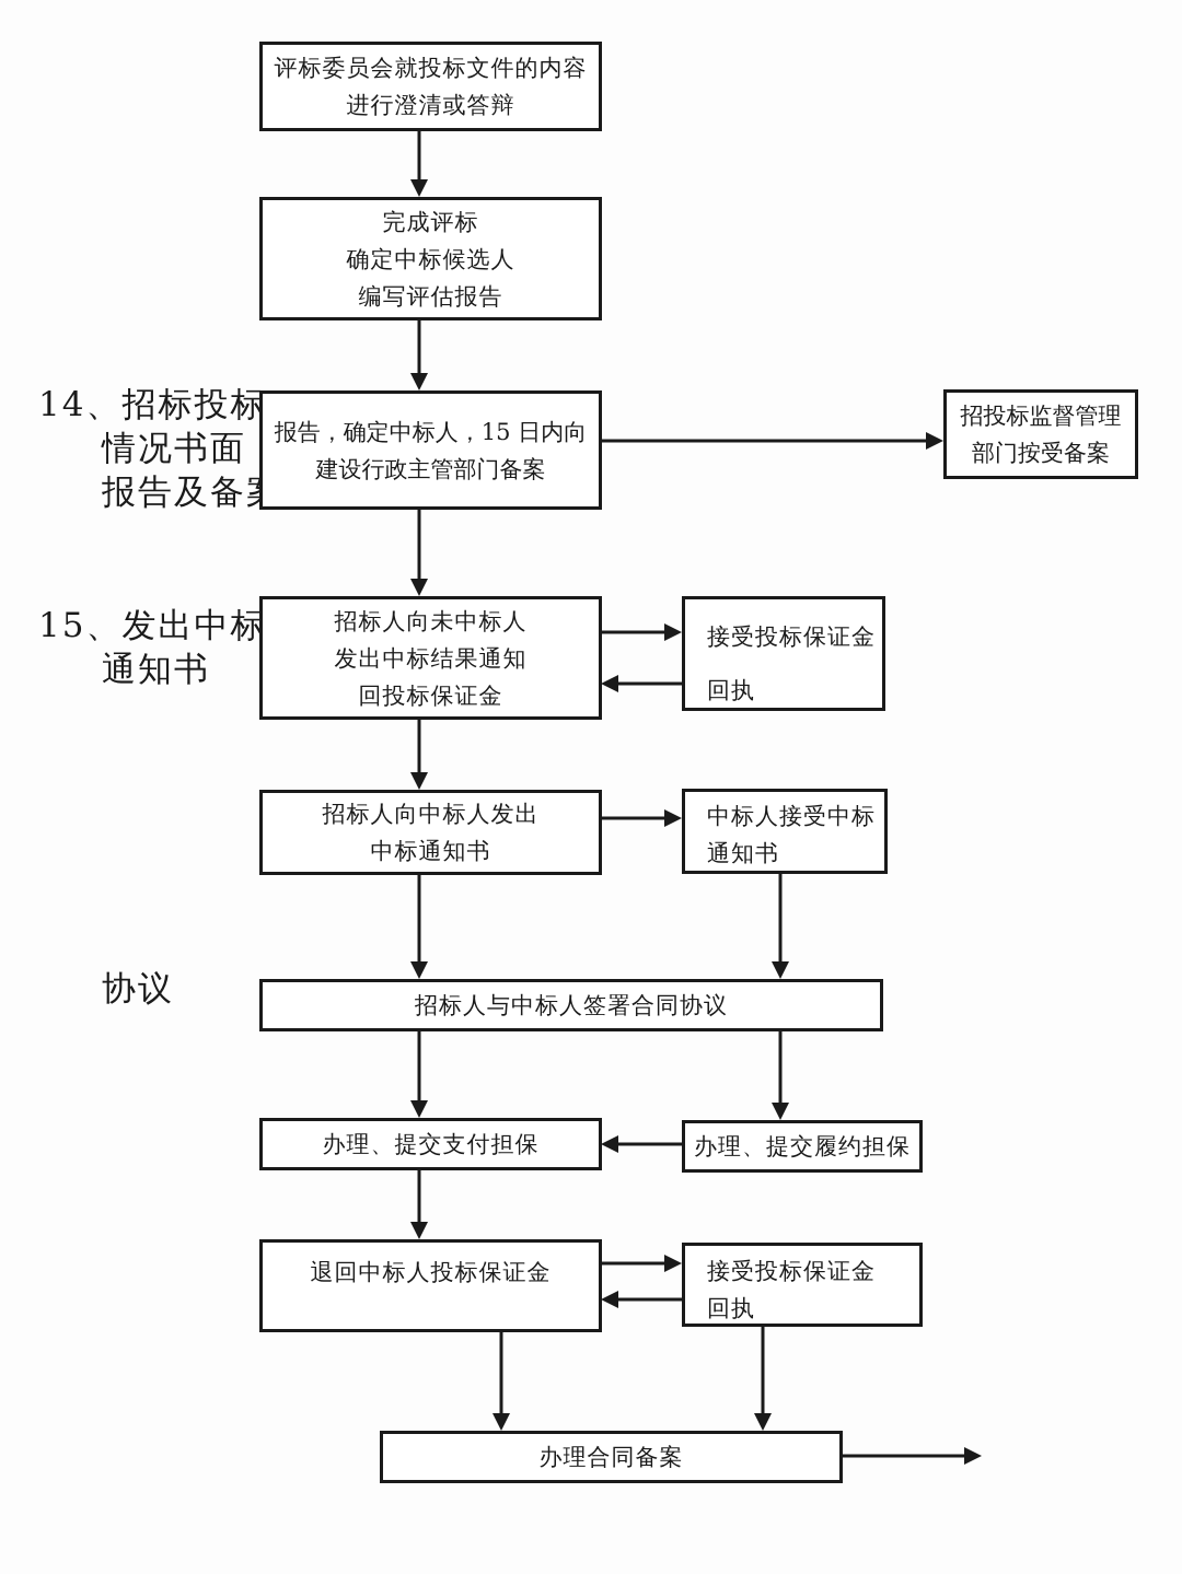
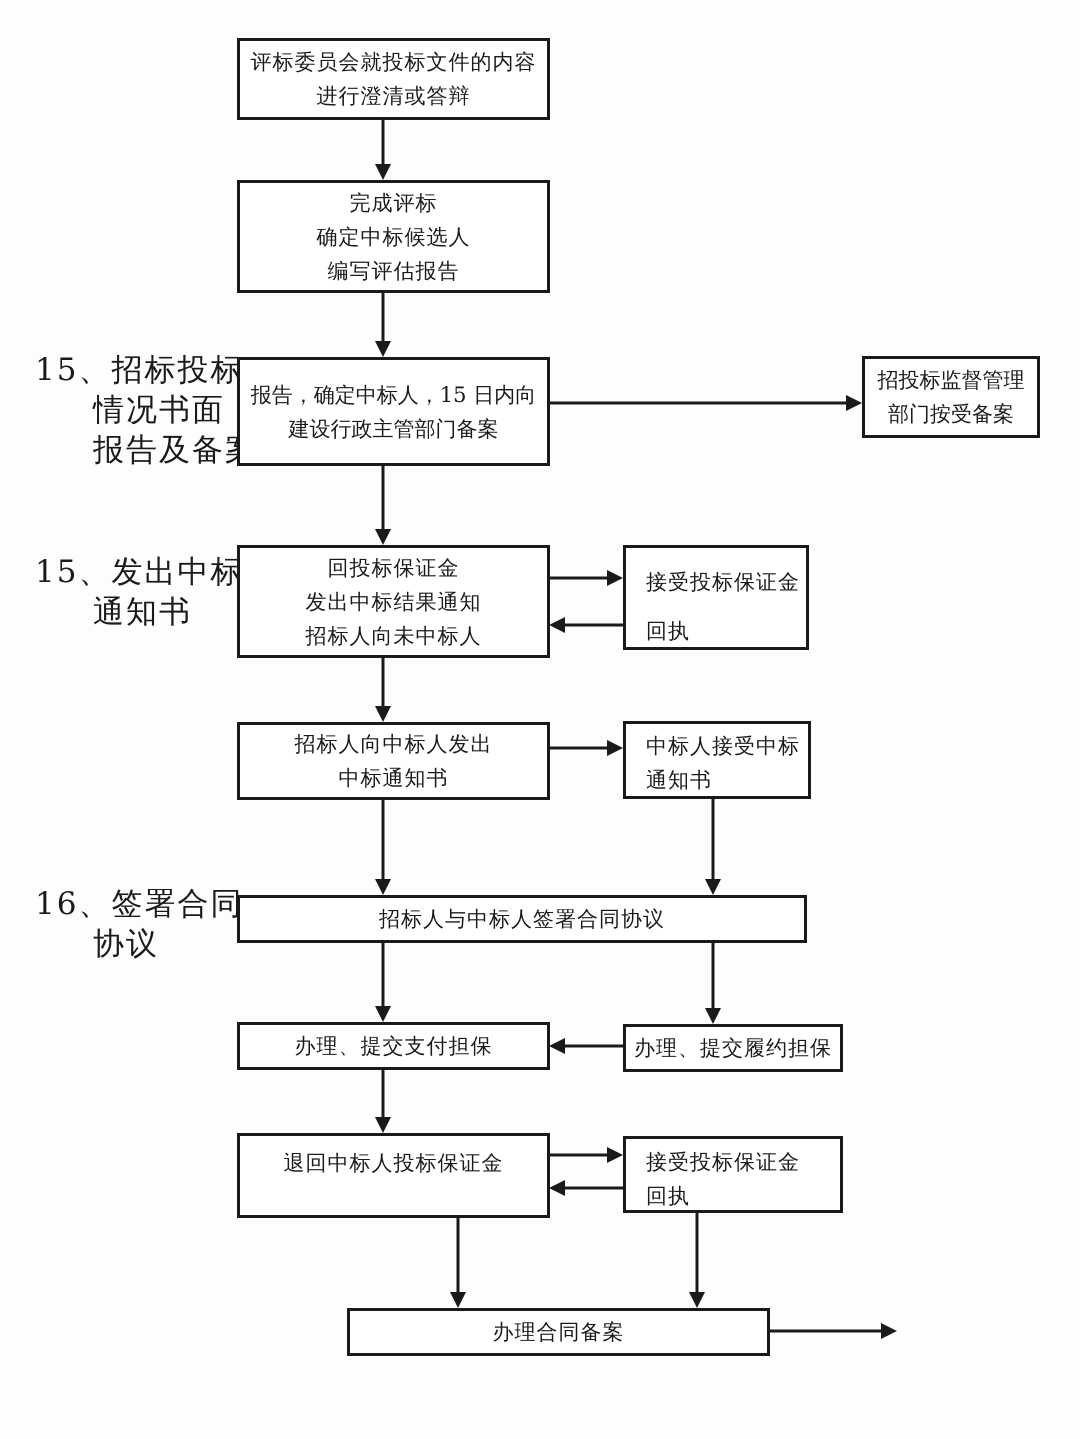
- 14、招标投标
+ 15、招标投标
  情况书面
  报告及备
  15、发出中标
  通知书
+ 16、签署合同
  协议
  评标委员会就投标文件的内容
  进行澄清或答辩
  完成评标
  确定中标候选人
  编写评估报告
  报告，确定中标人，15 日内向
  建设行政主管部门备案
  招投标监督管理
  部门按受备案
- 招标人向未中标人
+ 回投标保证金
  发出中标结果通知
- 回投标保证金
+ 招标人向未中标人
  接受投标保证金
  回执
  招标人向中标人发出
  中标通知书
  中标人接受中标
  通知书
  招标人与中标人签署合同协议
  办理、提交支付担保
  办理、提交履约担保
  退回中标人投标保证金
  接受投标保证金
  回执
  办理合同备案
